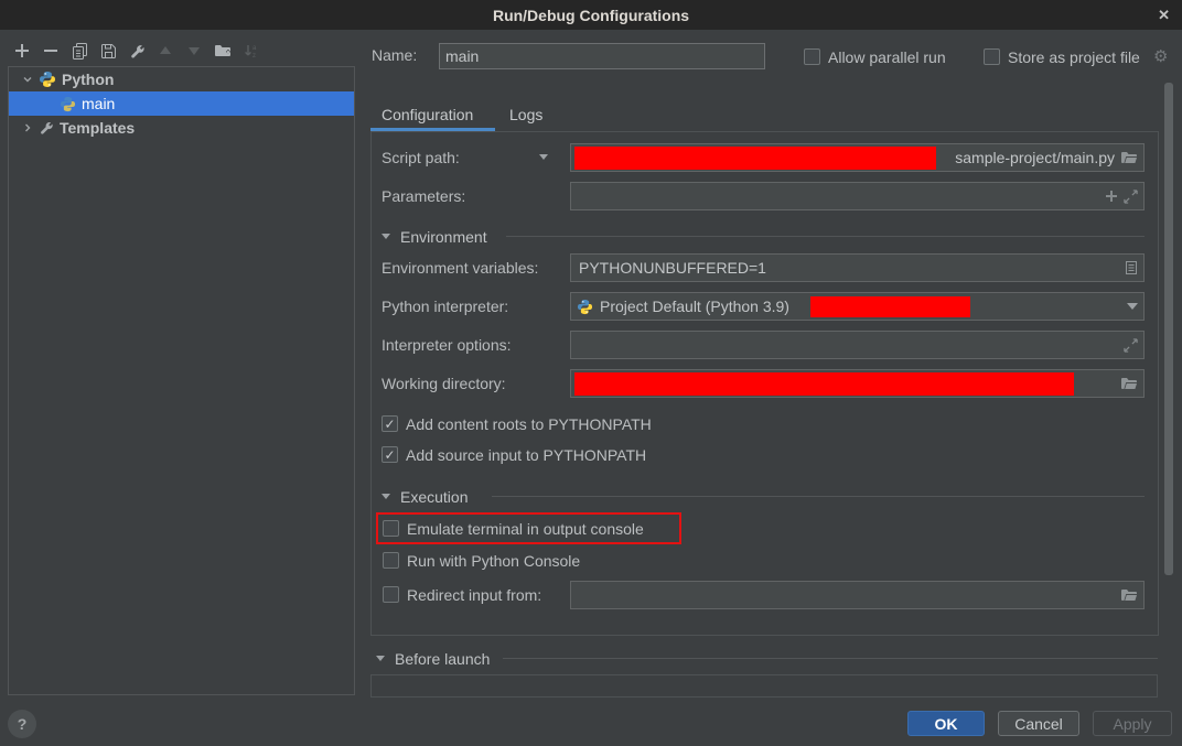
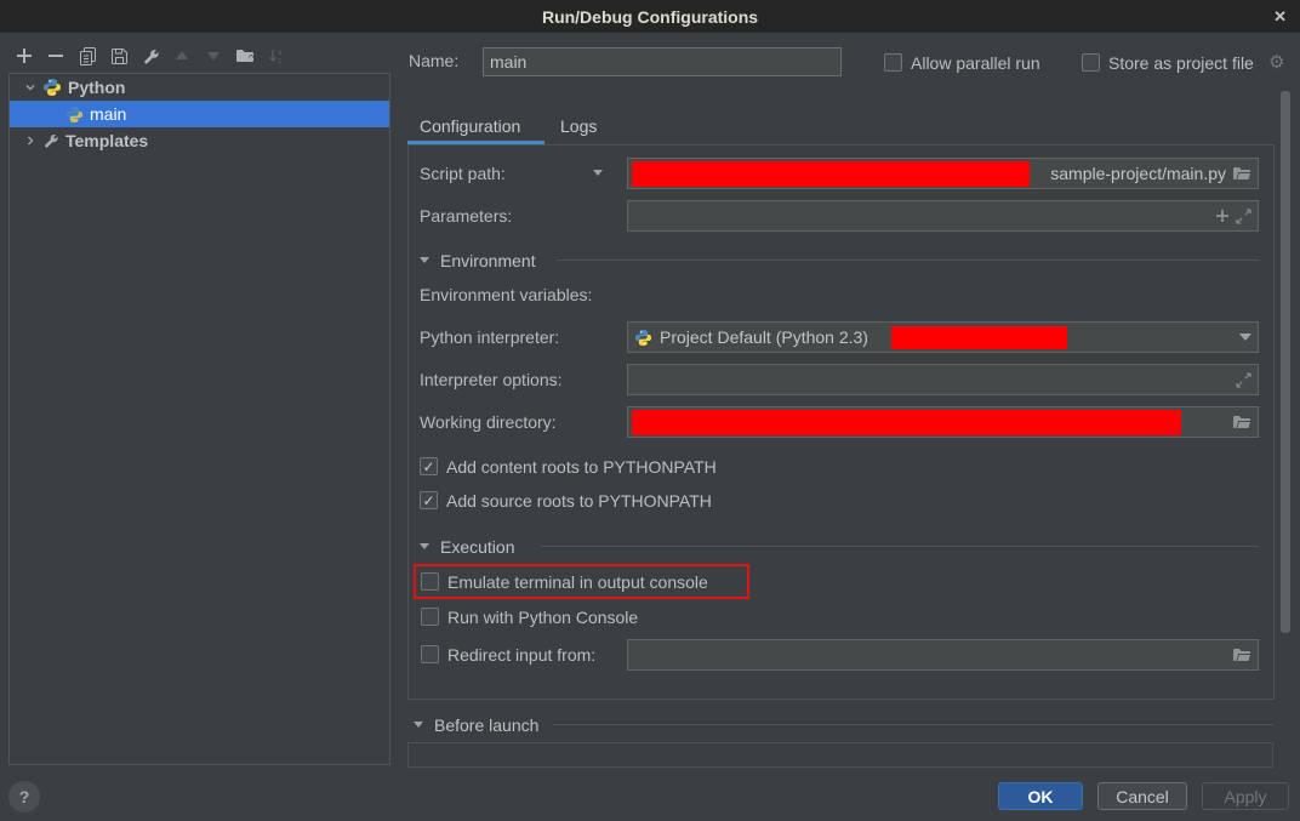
  Run/Debug Configurations
  ✕
  Python
  main
  Templates
  Name:
  main
  Allow parallel run
  Store as project file
  ⚙
  Configuration
  Logs
  Script path:
  sample-project/main.py
  Parameters:
  Environment
  Environment variables:
- PYTHONUNBUFFERED=1
  Python interpreter:
- Project Default (Python 3.9)
+ Project Default (Python 2.3)
  Interpreter options:
  Working directory:
  ✓
  Add content roots to PYTHONPATH
  ✓
- Add source input to PYTHONPATH
+ Add source roots to PYTHONPATH
  Execution
  Emulate terminal in output console
  Run with Python Console
  Redirect input from:
  Before launch
  ?
  OK
  Cancel
  Apply
